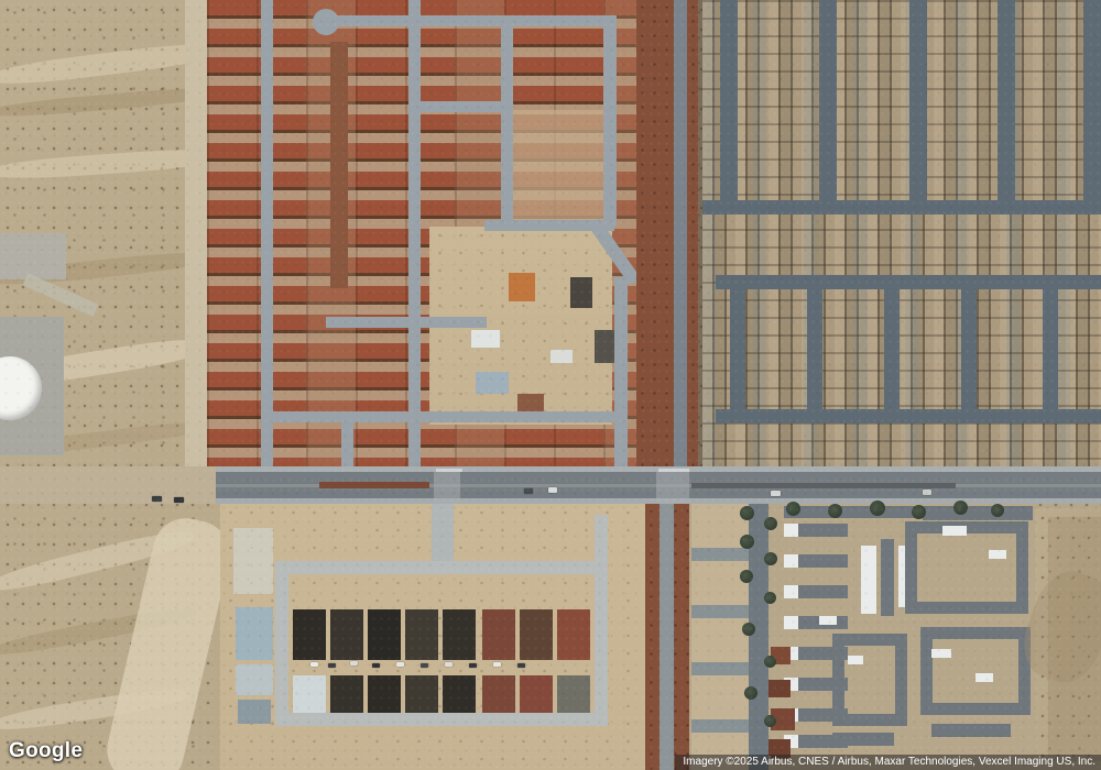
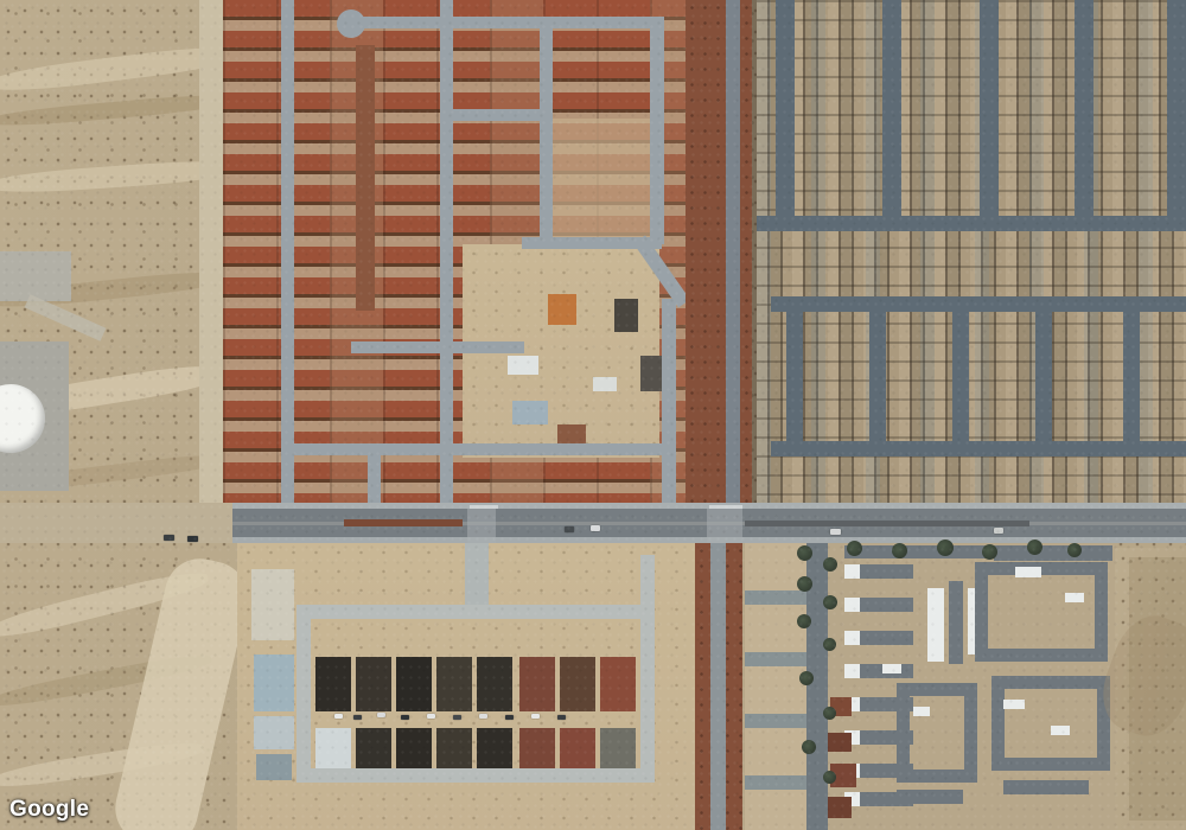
  Google
- Imagery ©2025 Airbus, CNES / Airbus, Maxar Technologies, Vexcel Imaging US, Inc.
